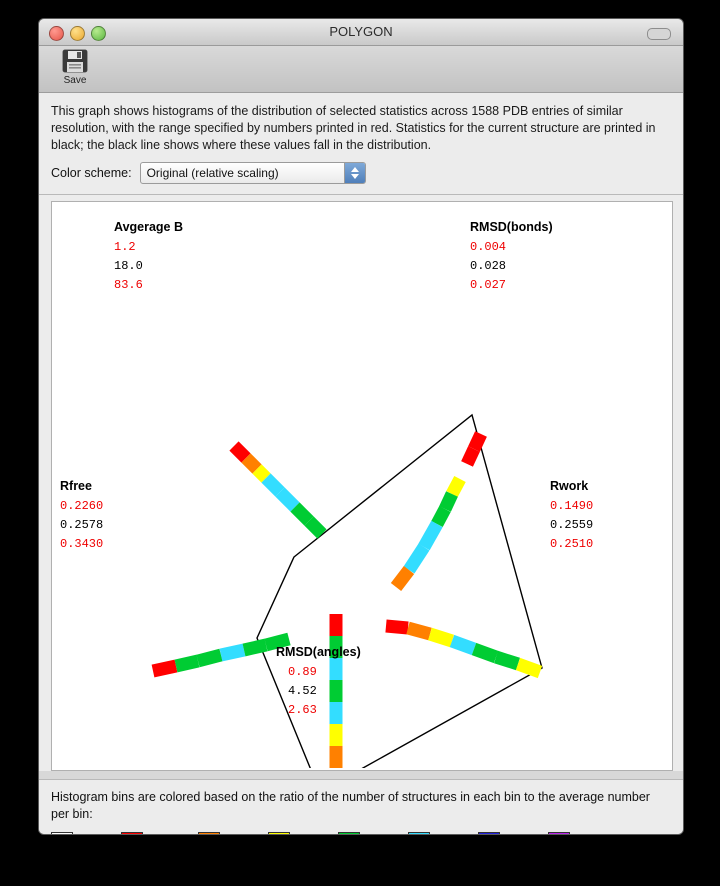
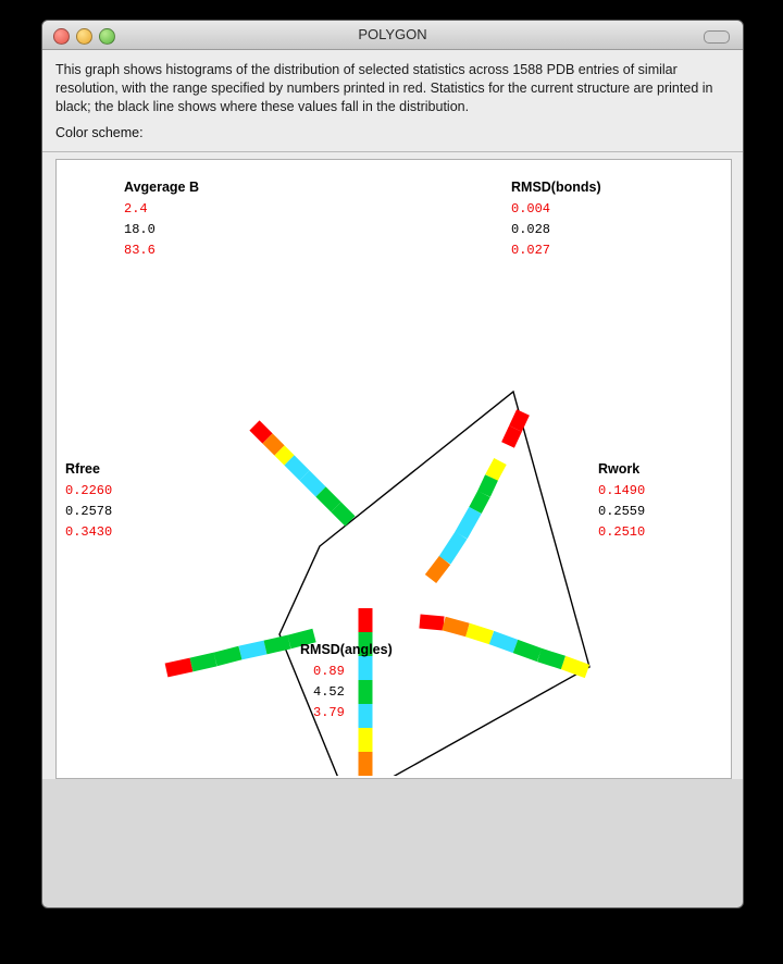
  POLYGON
- Save
  This graph shows histograms of the distribution of selected statistics across 1588 PDB entries of similar resolution, with the range specified by numbers printed in red. Statistics for the current structure are printed in black; the black line shows where these values fall in the distribution.
  Color scheme:
- Original (relative scaling)
  Avgerage B
- 1.2
+ 2.4
  18.0
  83.6
  RMSD(bonds)
  0.004
  0.028
  0.027
  Rfree
  0.2260
  0.2578
  0.3430
  Rwork
  0.1490
  0.2559
  0.2510
  RMSD(angles)
  0.89
  4.52
- 2.63
+ 3.79
- Histogram bins are colored based on the ratio of the number of structures in each bin to the average number per bin:
